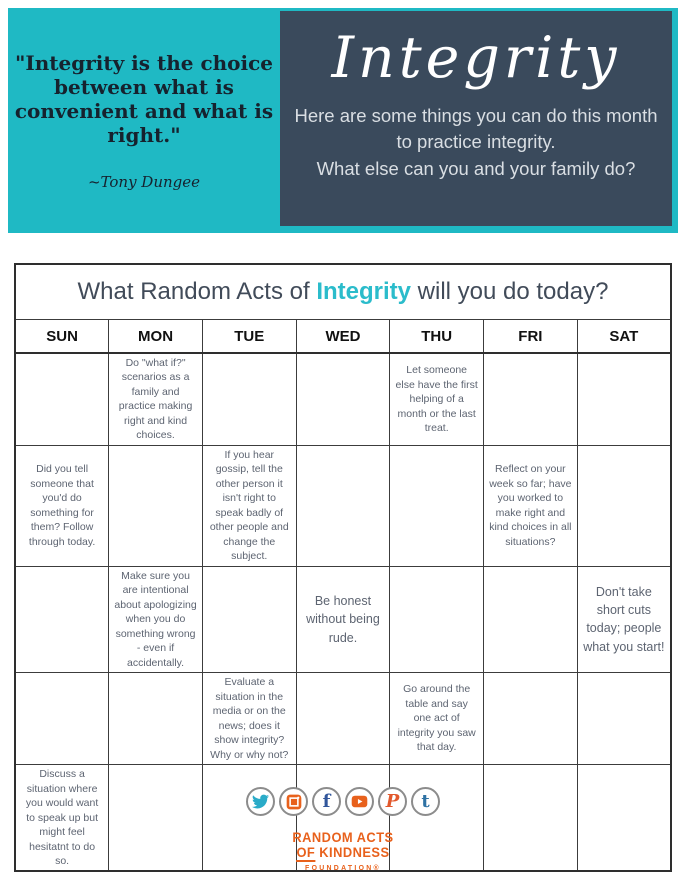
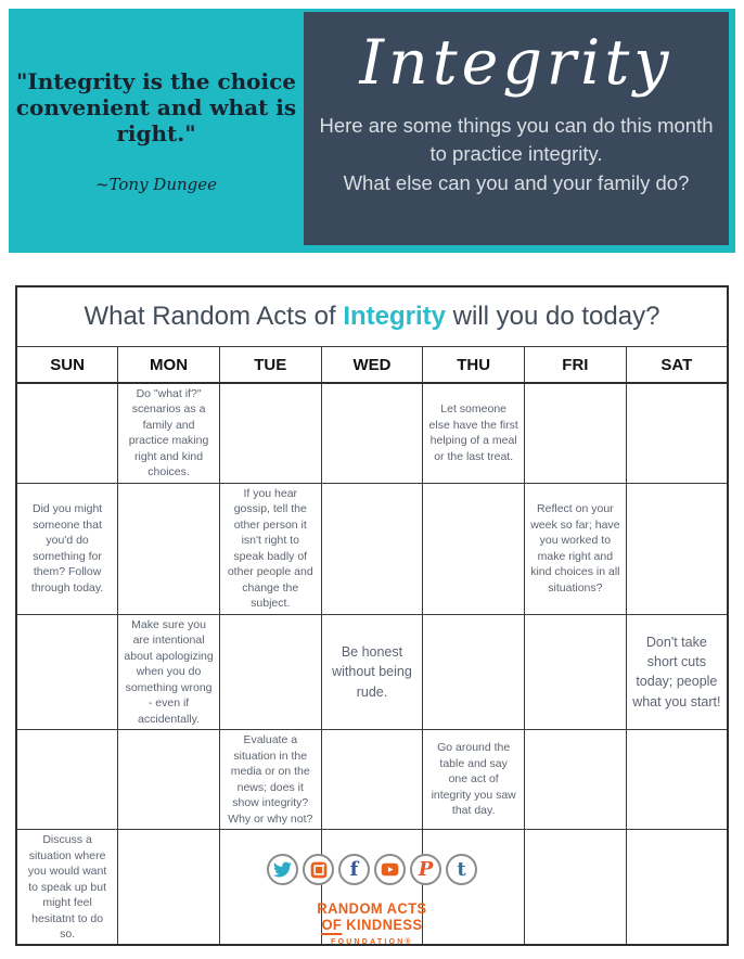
  "Integrity is the choice
- between what is
  convenient and what is
  right."
  ~Tony Dungee
  Integrity
  Here are some things you can do this month
  to practice integrity.
  What else can you and your family do?
  What Random Acts of Integrity will you do today?
  SUN	MON	TUE	WED	THU	FRI	SAT
- 	Do "what if?" scenarios as a family and practice making right and kind choices.			Let someone else have the first helping of a month or the last treat.
+ 	Do "what if?" scenarios as a family and practice making right and kind choices.			Let someone else have the first helping of a meal or the last treat.
- Did you tell someone that you'd do something for them? Follow through today.		If you hear gossip, tell the other person it isn't right to speak badly of other people and change the subject.			Reflect on your week so far; have you worked to make right and kind choices in all situations?
+ Did you might someone that you'd do something for them? Follow through today.		If you hear gossip, tell the other person it isn't right to speak badly of other people and change the subject.			Reflect on your week so far; have you worked to make right and kind choices in all situations?
  	Make sure you are intentional about apologizing when you do something wrong - even if accidentally.		Be honest without being rude.			Don't take short cuts today; people what you start!
  		Evaluate a situation in the media or on the news; does it show integrity? Why or why not?		Go around the table and say one act of integrity you saw that day.
  Discuss a situation where you would want to speak up but might feel hesitatnt to do so.
  f
  P
  t
  RANDOM ACTS
  OF KINDNESS
  FOUNDATION®
